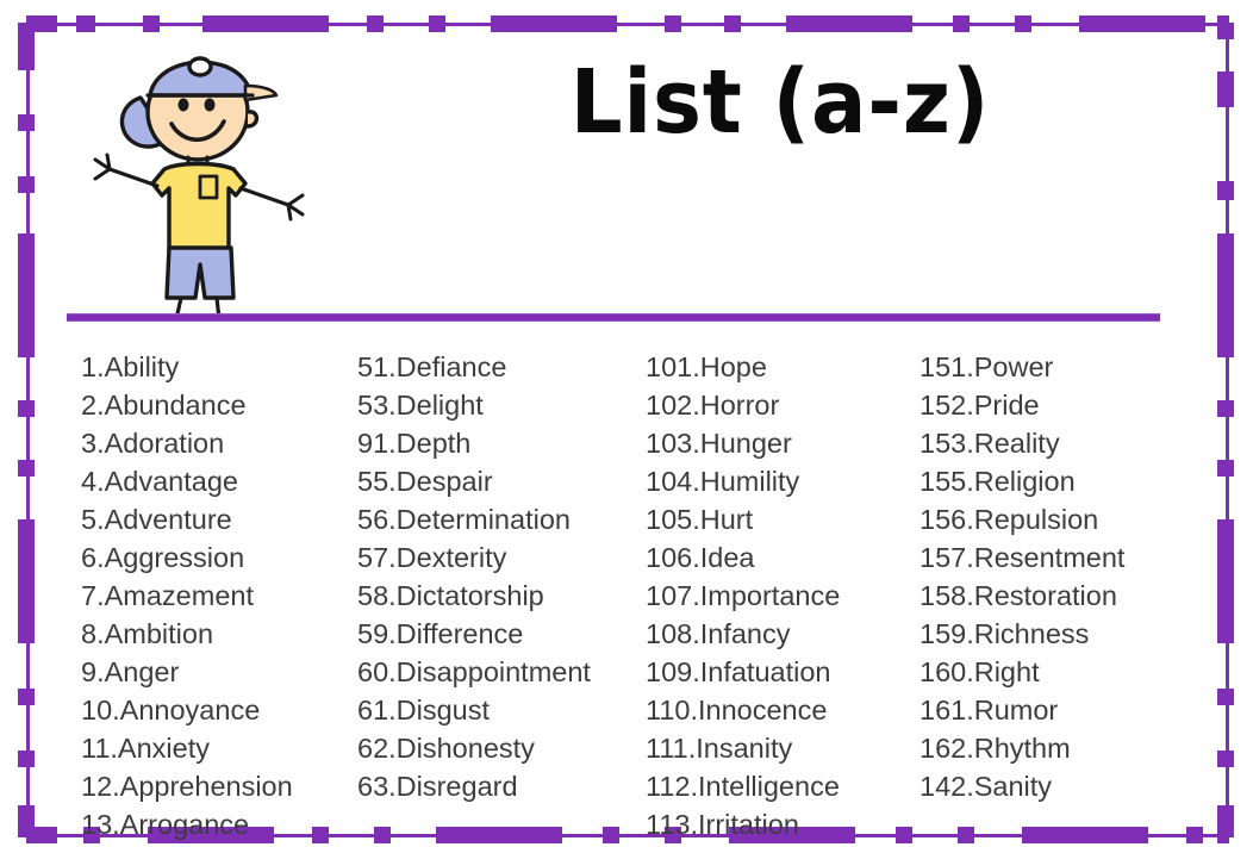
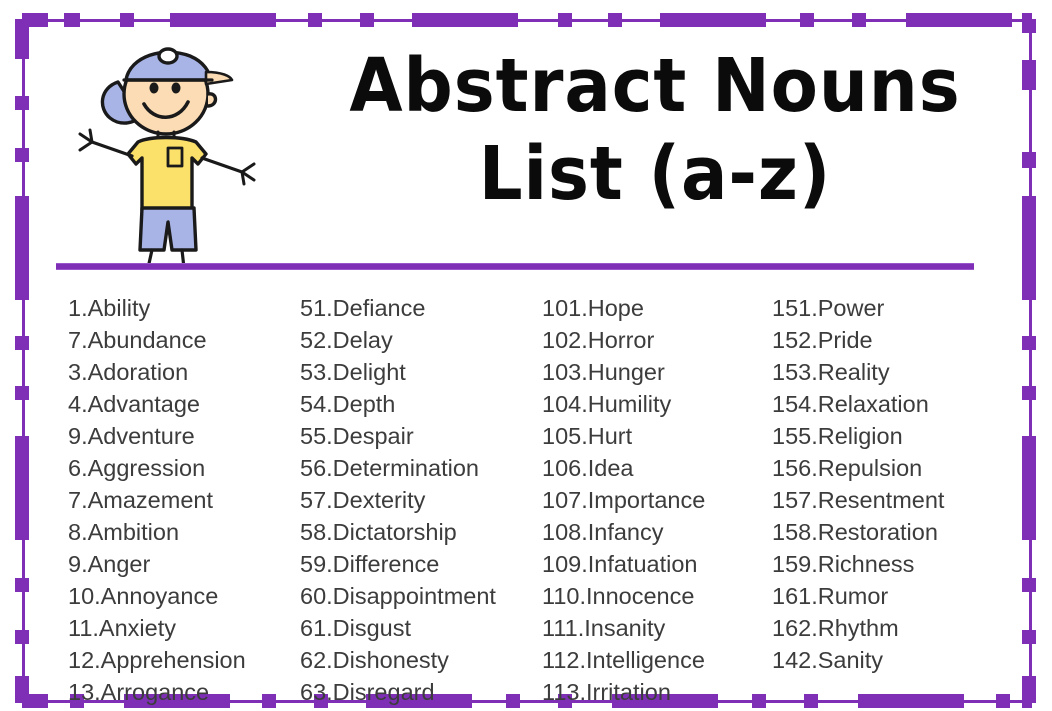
+ Abstract Nouns
  List (a-z)
  1.Ability
- 2.Abundance
+ 7.Abundance
  3.Adoration
  4.Advantage
- 5.Adventure
+ 9.Adventure
  6.Aggression
  7.Amazement
  8.Ambition
  9.Anger
  10.Annoyance
  11.Anxiety
  12.Apprehension
  13.Arrogance
  51.Defiance
+ 52.Delay
  53.Delight
- 91.Depth
+ 54.Depth
  55.Despair
  56.Determination
  57.Dexterity
  58.Dictatorship
  59.Difference
  60.Disappointment
  61.Disgust
  62.Dishonesty
  63.Disregard
  101.Hope
  102.Horror
  103.Hunger
  104.Humility
  105.Hurt
  106.Idea
  107.Importance
  108.Infancy
  109.Infatuation
  110.Innocence
  111.Insanity
  112.Intelligence
  113.Irritation
  151.Power
  152.Pride
  153.Reality
+ 154.Relaxation
  155.Religion
  156.Repulsion
  157.Resentment
  158.Restoration
  159.Richness
- 160.Right
  161.Rumor
  162.Rhythm
  142.Sanity
